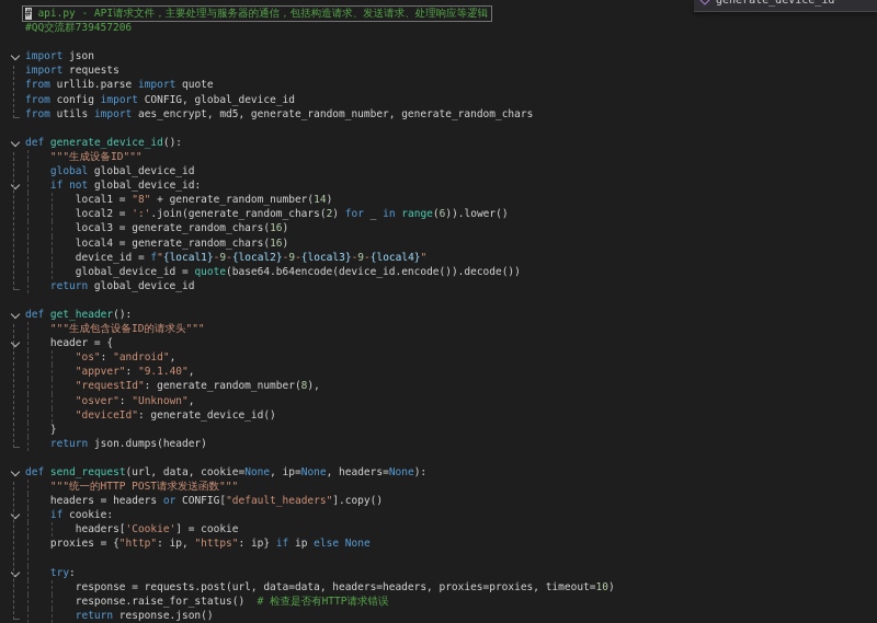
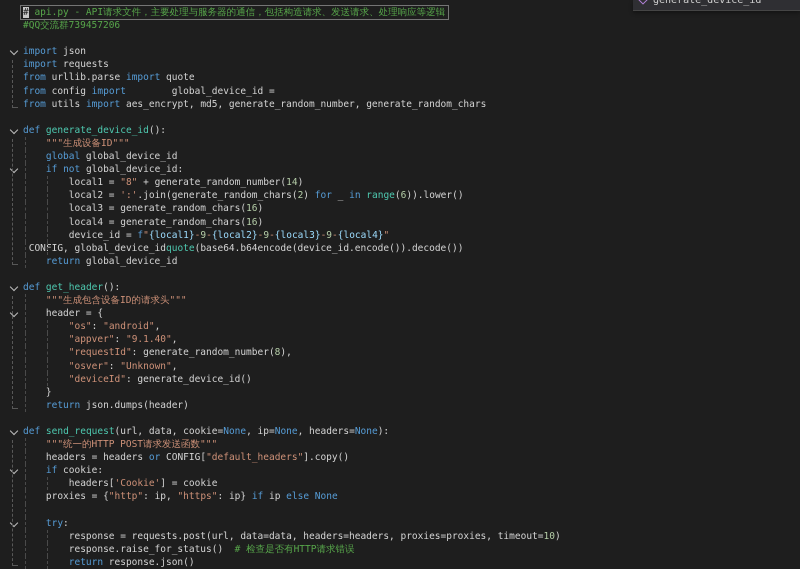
  # api.py - API请求文件，主要处理与服务器的通信，包括构造请求、发送请求、处理响应等逻辑
  #QQ交流群739457206
  import json
  import requests
  from urllib.parse import quote
- from config import CONFIG, global_device_id
+ from config import global_device_id =
  from utils import aes_encrypt, md5, generate_random_number, generate_random_chars
  def generate_device_id():
  """生成设备ID"""
  global global_device_id
  if not global_device_id:
  local1 = "8" + generate_random_number(14)
  local2 = ':'.join(generate_random_chars(2) for _ in range(6)).lower()
  local3 = generate_random_chars(16)
  local4 = generate_random_chars(16)
  device_id = f"{local1}-9-{local2}-9-{local3}-9-{local4}"
- global_device_id = quote(base64.b64encode(device_id.encode()).decode())
+ CONFIG, global_device_idquote(base64.b64encode(device_id.encode()).decode())
  return global_device_id
  def get_header():
  """生成包含设备ID的请求头"""
  header = {
  "os": "android",
  "appver": "9.1.40",
  "requestId": generate_random_number(8),
  "osver": "Unknown",
  "deviceId": generate_device_id()
  }
  return json.dumps(header)
  def send_request(url, data, cookie=None, ip=None, headers=None):
  """统一的HTTP POST请求发送函数"""
  headers = headers or CONFIG["default_headers"].copy()
  if cookie:
  headers['Cookie'] = cookie
  proxies = {"http": ip, "https": ip} if ip else None
  try:
  response = requests.post(url, data=data, headers=headers, proxies=proxies, timeout=10)
  response.raise_for_status() # 检查是否有HTTP请求错误
  return response.json()
  generate_device_id
